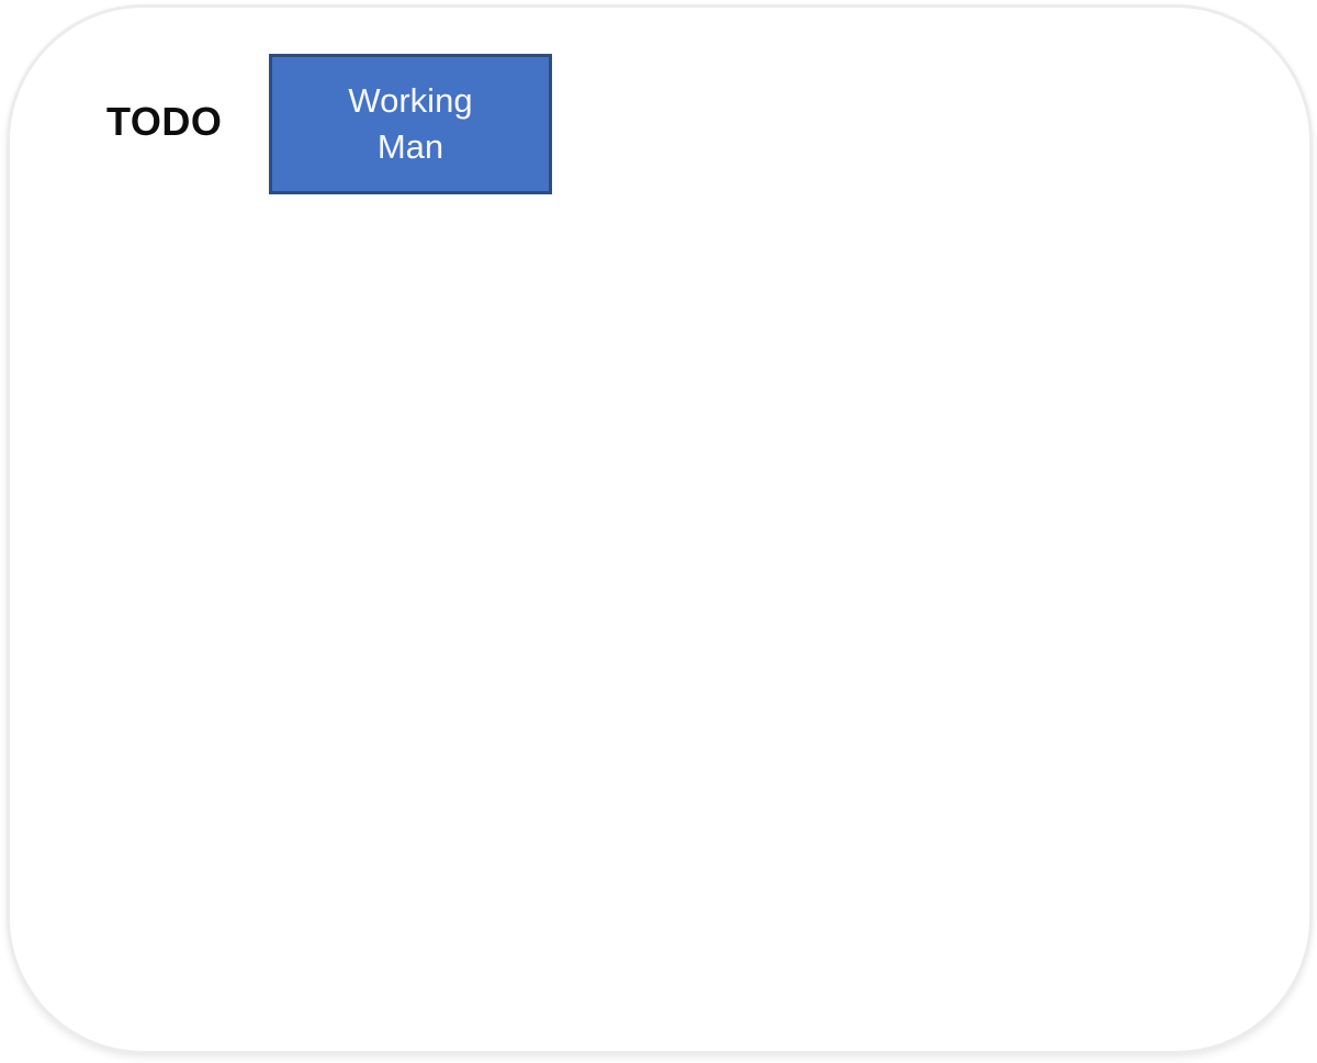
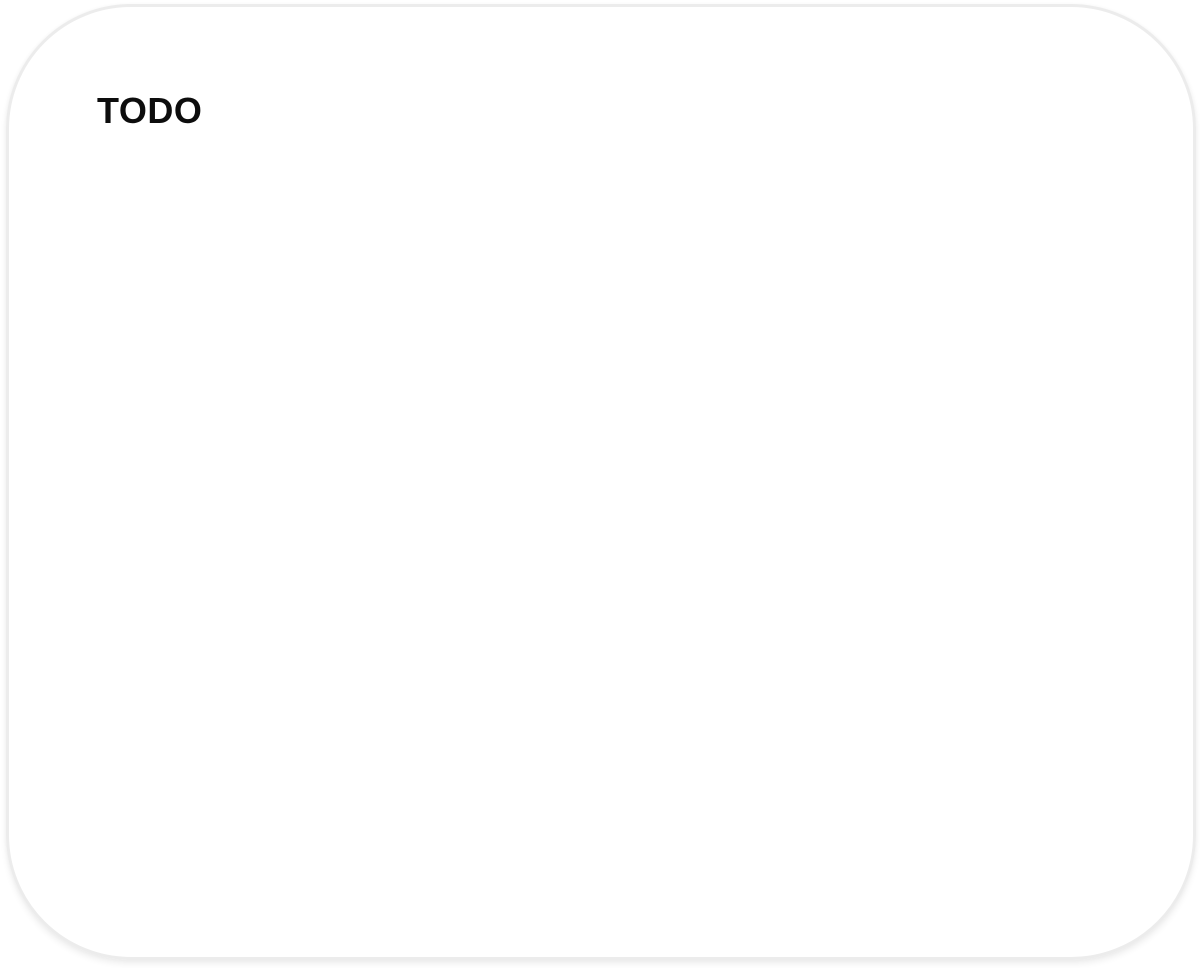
  TODO
- Working
- Man
